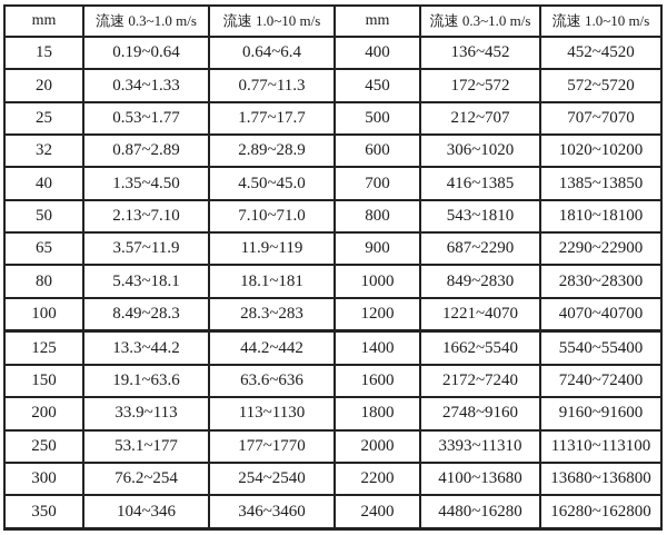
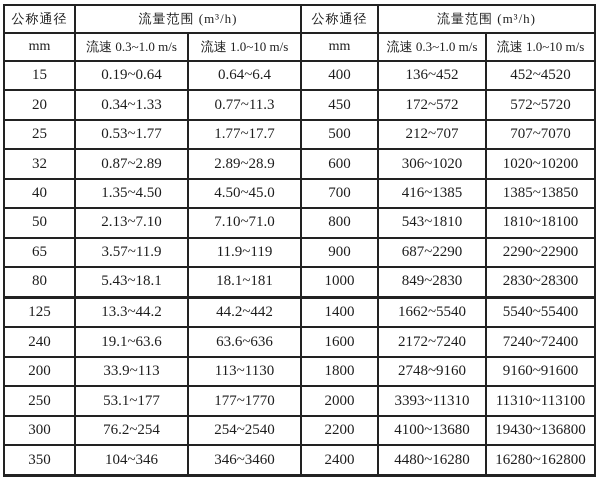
+ 公称通径	流量范围 (m³/h)	公称通径	流量范围 (m³/h)
  mm	流速 0.3~1.0 m/s	流速 1.0~10 m/s	mm	流速 0.3~1.0 m/s	流速 1.0~10 m/s
  15	0.19~0.64	0.64~6.4	400	136~452	452~4520
  20	0.34~1.33	0.77~11.3	450	172~572	572~5720
  25	0.53~1.77	1.77~17.7	500	212~707	707~7070
  32	0.87~2.89	2.89~28.9	600	306~1020	1020~10200
  40	1.35~4.50	4.50~45.0	700	416~1385	1385~13850
  50	2.13~7.10	7.10~71.0	800	543~1810	1810~18100
  65	3.57~11.9	11.9~119	900	687~2290	2290~22900
  80	5.43~18.1	18.1~181	1000	849~2830	2830~28300
- 100	8.49~28.3	28.3~283	1200	1221~4070	4070~40700
  125	13.3~44.2	44.2~442	1400	1662~5540	5540~55400
- 150	19.1~63.6	63.6~636	1600	2172~7240	7240~72400
+ 240	19.1~63.6	63.6~636	1600	2172~7240	7240~72400
  200	33.9~113	113~1130	1800	2748~9160	9160~91600
  250	53.1~177	177~1770	2000	3393~11310	11310~113100
- 300	76.2~254	254~2540	2200	4100~13680	13680~136800
+ 300	76.2~254	254~2540	2200	4100~13680	19430~136800
  350	104~346	346~3460	2400	4480~16280	16280~162800
